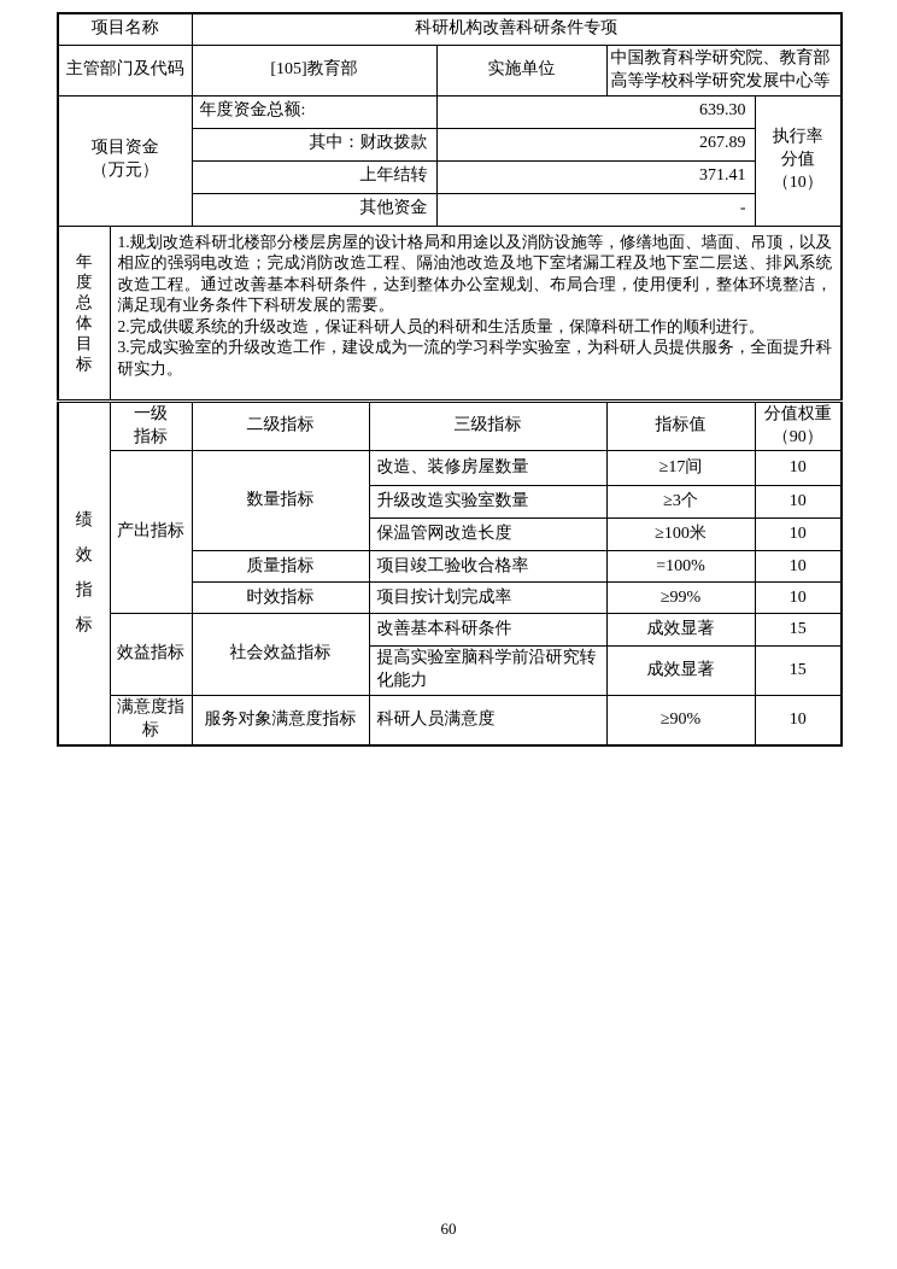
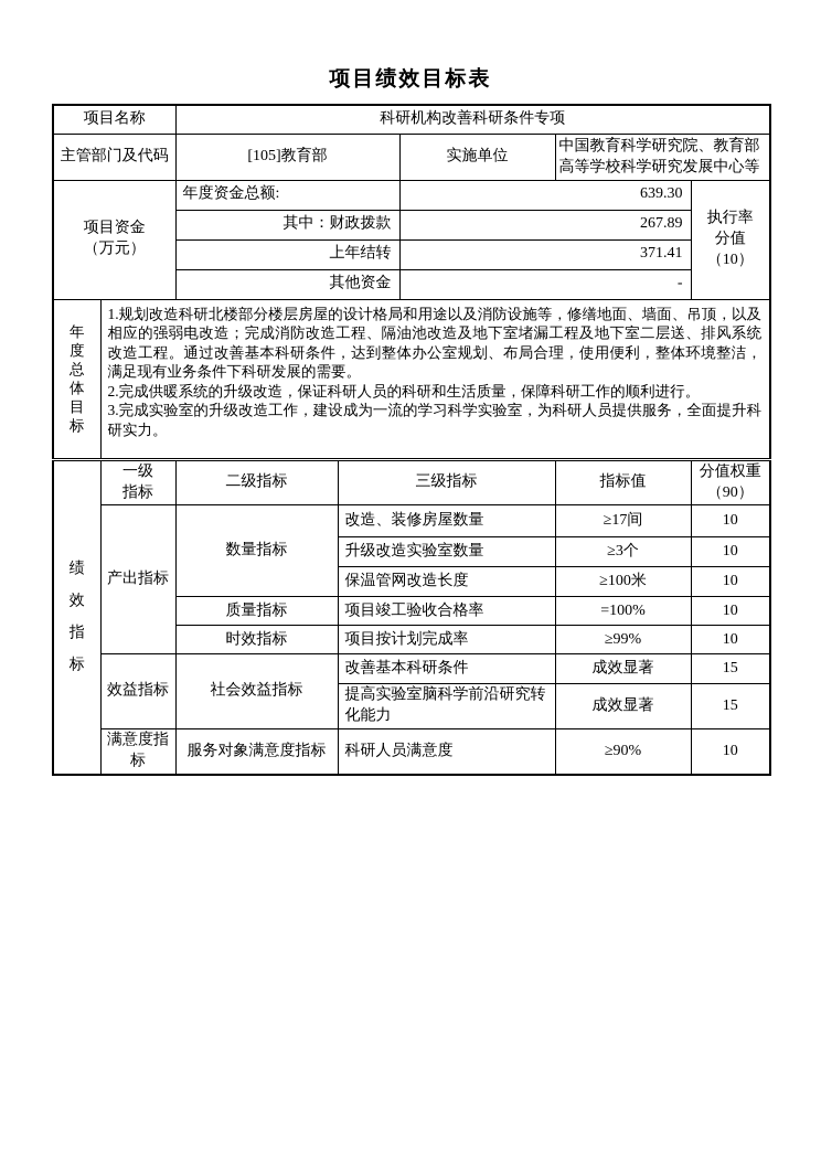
+ 项目绩效目标表
  项目名称	科研机构改善科研条件专项
  主管部门及代码	[105]教育部	实施单位	中国教育科学研究院、教育部高等学校科学研究发展中心等
  项目资金 （万元）	年度资金总额:	639.30	执行率 分值 （10）
  其中：财政拨款	267.89
  上年结转	371.41
  其他资金	-
  年度总体目标	1.规划改造科研北楼部分楼层房屋的设计格局和用途以及消防设施等，修缮地面、墙面、吊顶，以及相应的强弱电改造；完成消防改造工程、隔油池改造及地下室堵漏工程及地下室二层送、排风系统改造工程。通过改善基本科研条件，达到整体办公室规划、布局合理，使用便利，整体环境整洁，满足现有业务条件下科研发展的需要。 2.完成供暖系统的升级改造，保证科研人员的科研和生活质量，保障科研工作的顺利进行。 3.完成实验室的升级改造工作，建设成为一流的学习科学实验室，为科研人员提供服务，全面提升科研实力。
  绩效指标	一级 指标	二级指标	三级指标	指标值	分值权重 （90）
  产出指标	数量指标	改造、装修房屋数量	≥17间	10
  升级改造实验室数量	≥3个	10
  保温管网改造长度	≥100米	10
  质量指标	项目竣工验收合格率	=100%	10
  时效指标	项目按计划完成率	≥99%	10
  效益指标	社会效益指标	改善基本科研条件	成效显著	15
  提高实验室脑科学前沿研究转化能力	成效显著	15
  满意度指标	服务对象满意度指标	科研人员满意度	≥90%	10
- 60
